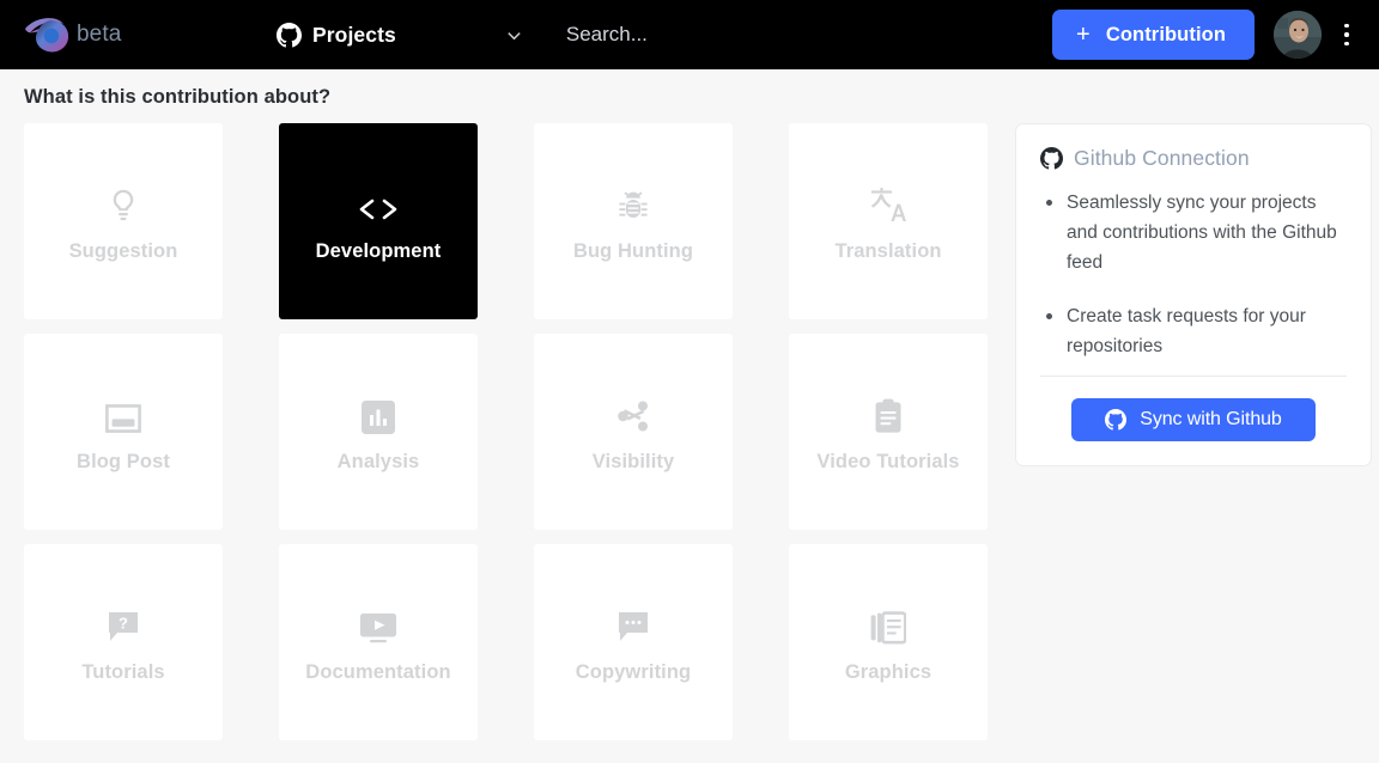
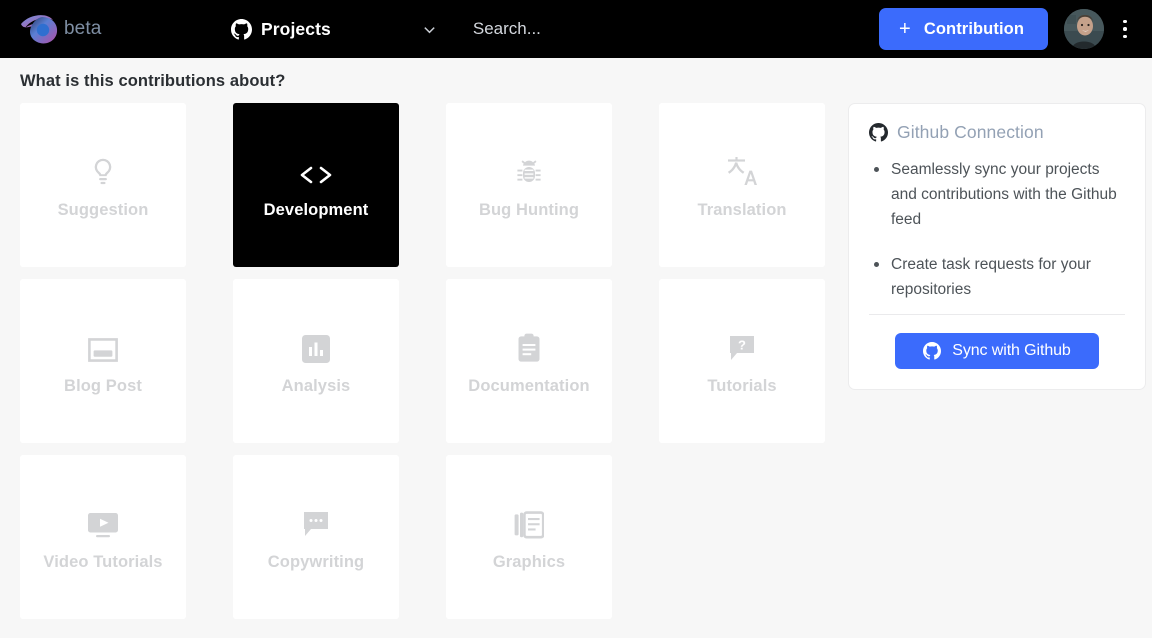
  beta
  Projects
  Search...
  +
  Contribution
- What is this contribution about?
+ What is this contributions about?
  Suggestion
  Development
  Bug Hunting
  Translation
  Blog Post
  Analysis
- Visibility
- Video Tutorials
+ Documentation
  ?
  Tutorials
- Documentation
+ Video Tutorials
  Copywriting
  Graphics
  Github Connection
  Seamlessly sync your projects and contributions with the Github feed
  Create task requests for your repositories
  Sync with Github
